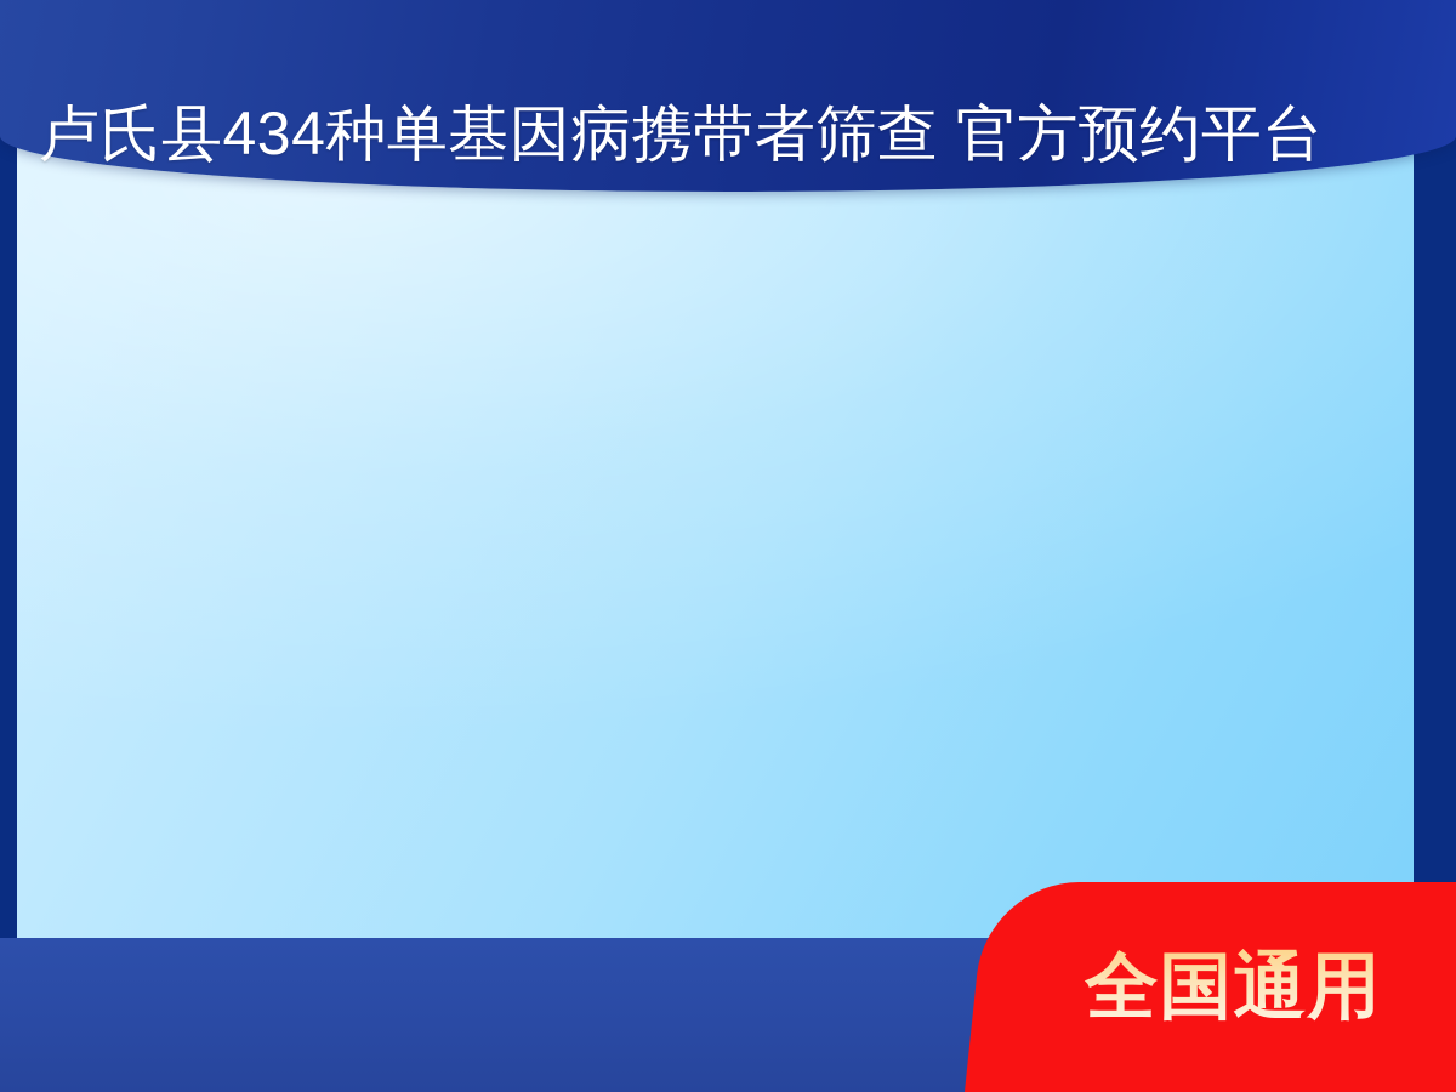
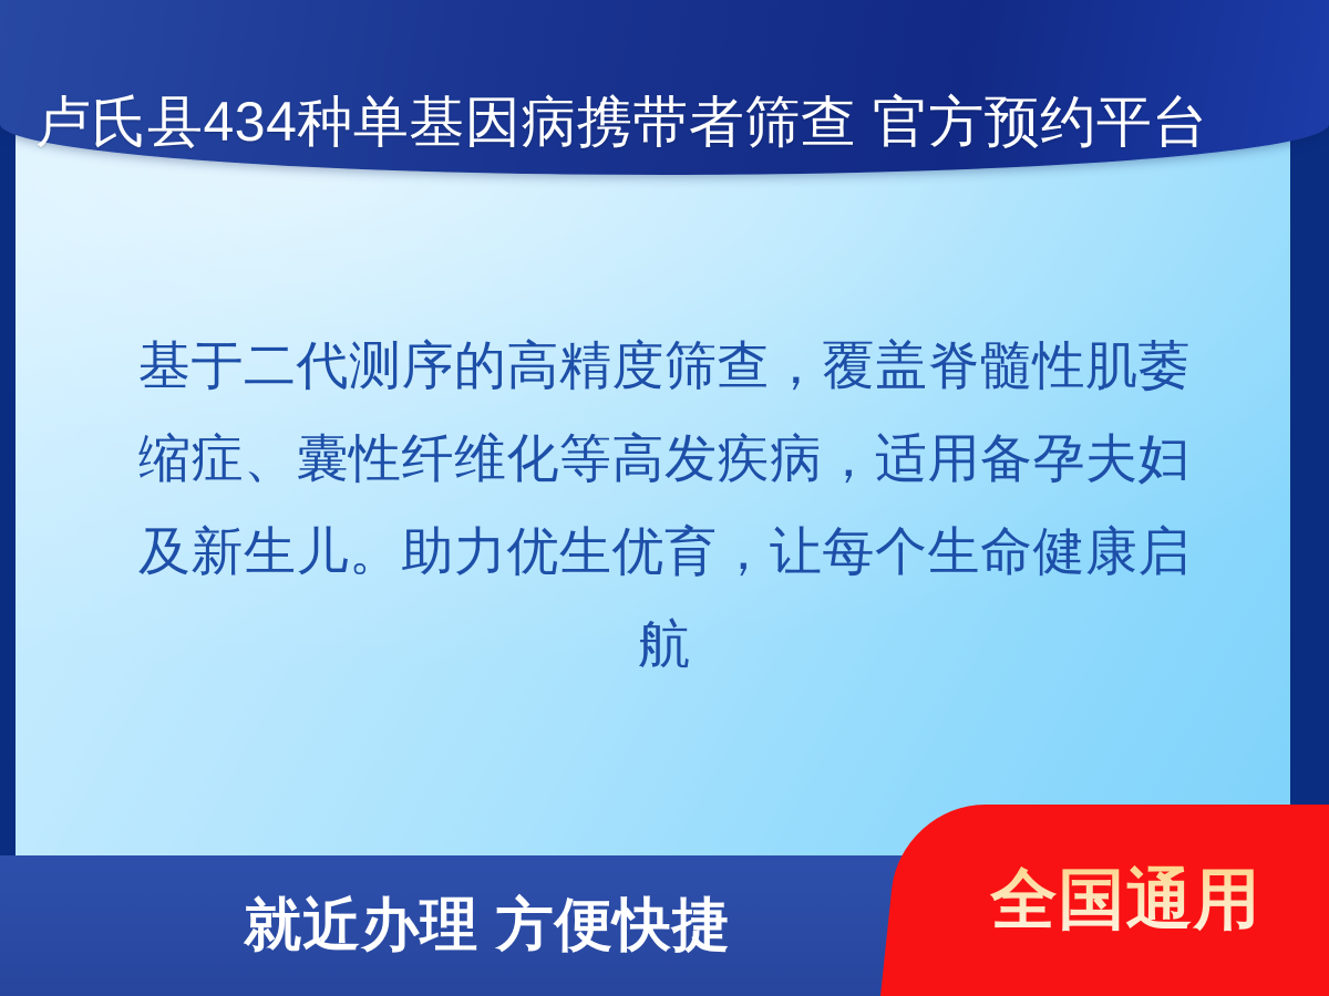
  卢氏县434种单基因病携带者筛查 官方预约平台
+ 基于二代测序的高精度筛查，覆盖脊髓性肌萎缩症、囊性纤维化等高发疾病，适用备孕夫妇及新生儿。助力优生优育，让每个生命健康启航
+ 就近办理 方便快捷
  全国通用
